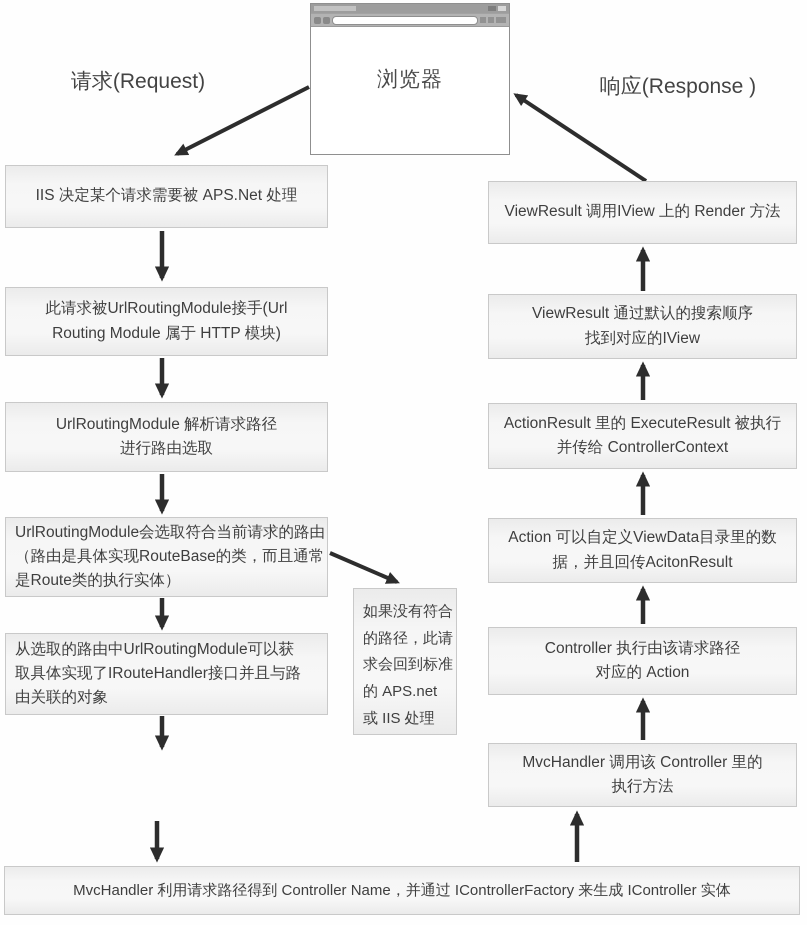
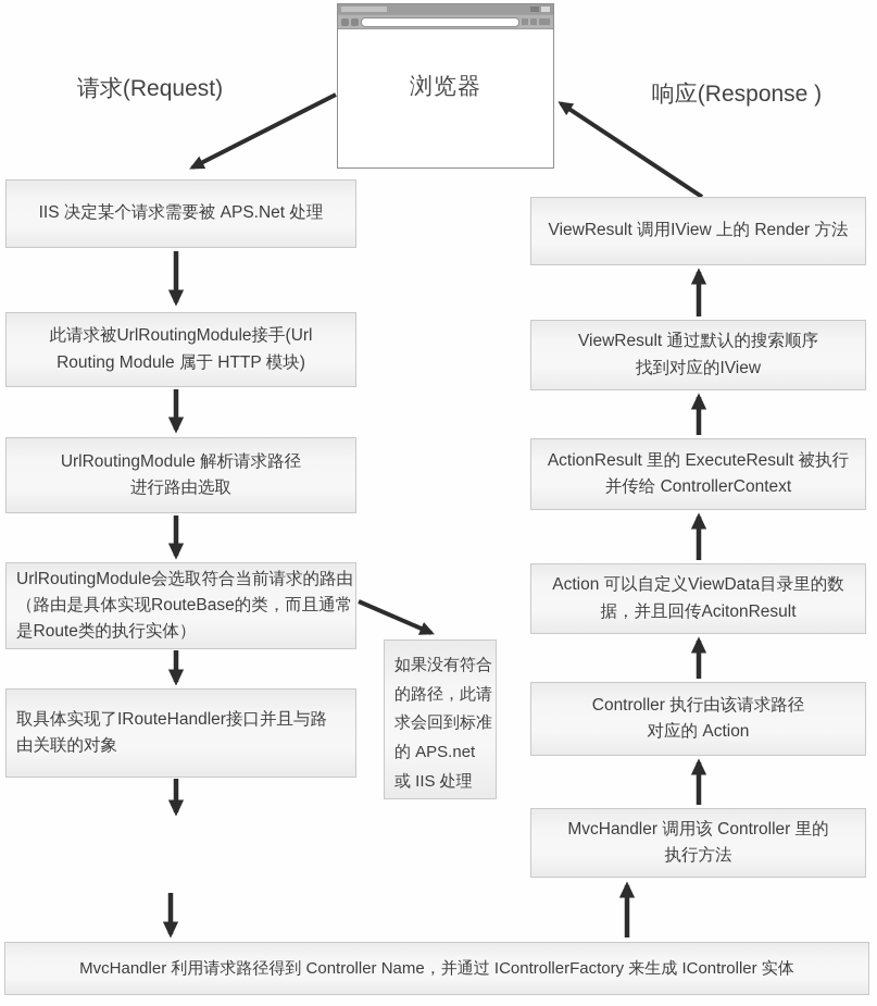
  浏览器
  请求(Request)
  响应(Response )
  IIS 决定某个请求需要被 APS.Net 处理
  此请求被UrlRoutingModule接手(Url
  Routing Module 属于 HTTP 模块)
  UrlRoutingModule 解析请求路径
  进行路由选取
  UrlRoutingModule会选取符合当前请求的路由
  （路由是具体实现RouteBase的类，而且通常
  是Route类的执行实体）
- 从选取的路由中UrlRoutingModule可以获
  取具体实现了IRouteHandler接口并且与路
  由关联的对象
  ViewResult 调用IView 上的 Render 方法
  ViewResult 通过默认的搜索顺序
  找到对应的IView
  ActionResult 里的 ExecuteResult 被执行
  并传给 ControllerContext
  Action 可以自定义ViewData目录里的数
  据，并且回传AcitonResult
  Controller 执行由该请求路径
  对应的 Action
  MvcHandler 调用该 Controller 里的
  执行方法
  如果没有符合
  的路径，此请
  求会回到标准
  的 APS.net
  或 IIS 处理
  MvcHandler 利用请求路径得到 Controller Name，并通过 IControllerFactory 来生成 IController 实体
